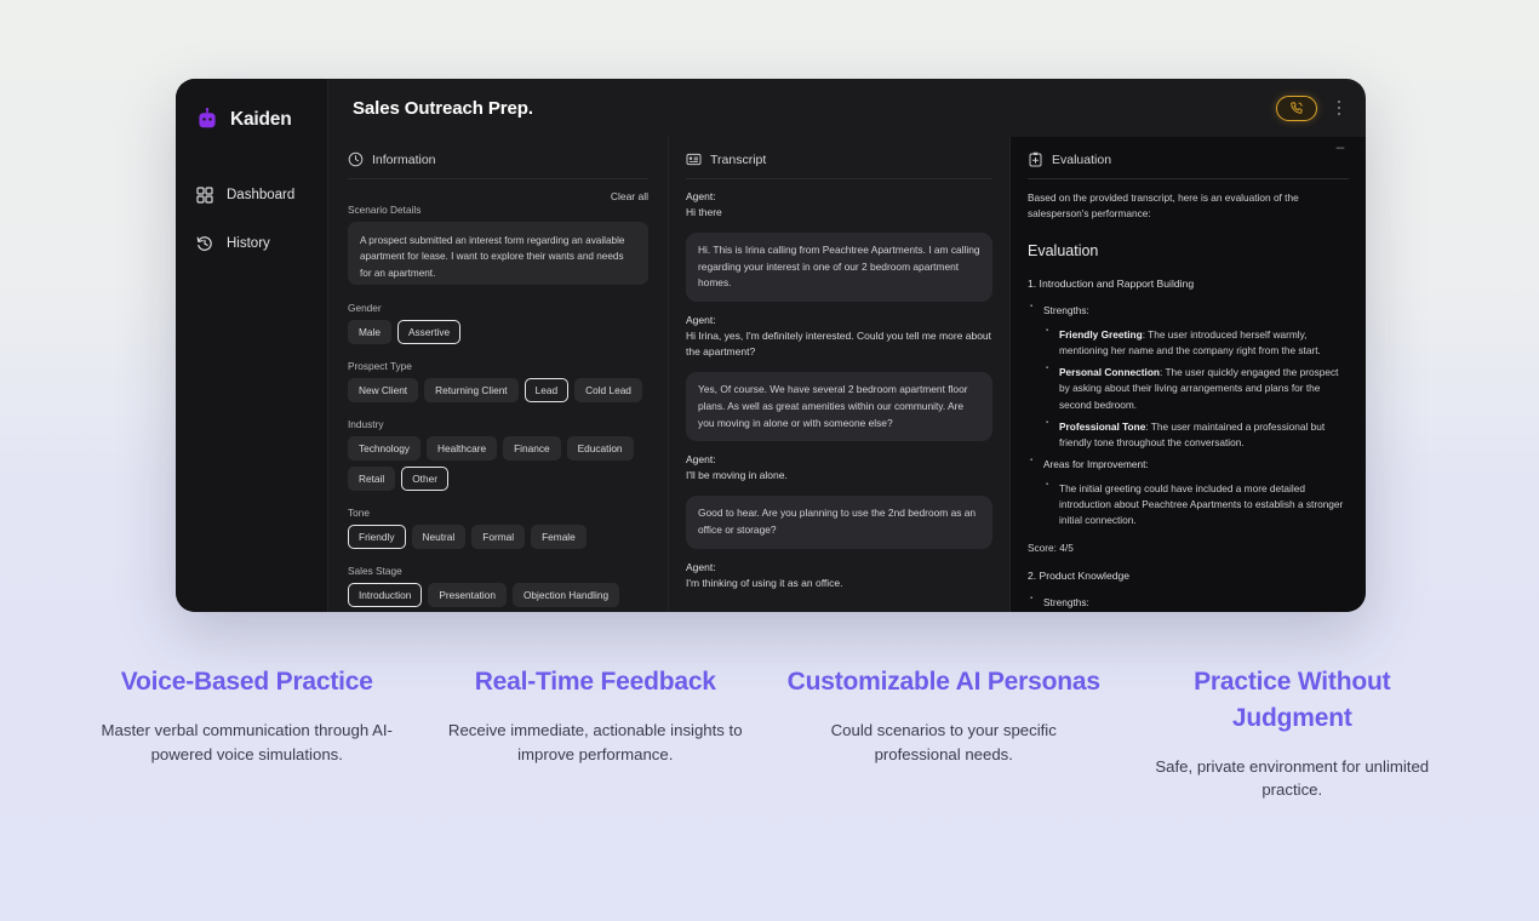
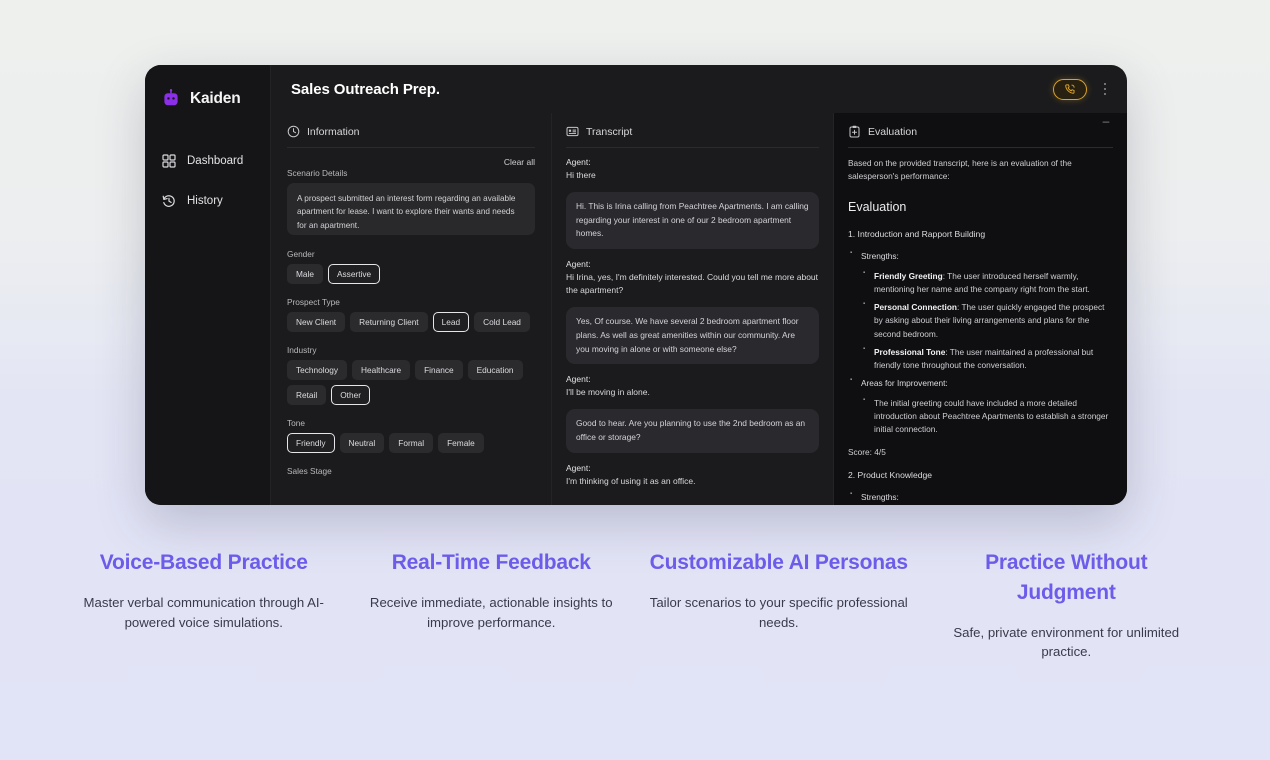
  Kaiden
  Dashboard
  History
  Sales Outreach Prep.
  Information
  Clear all
  Scenario Details
  A prospect submitted an interest form regarding an available apartment for lease. I want to explore their wants and needs for an apartment.
  Gender
  Male
  Assertive
  Prospect Type
  New Client
  Returning Client
  Lead
  Cold Lead
  Industry
  Technology
  Healthcare
  Finance
  Education
  Retail
  Other
  Tone
  Friendly
  Neutral
  Formal
  Female
  Sales Stage
- Introduction
- Presentation
- Objection Handling
  Transcript
  Agent:
  Hi there
  Hi. This is Irina calling from Peachtree Apartments. I am calling regarding your interest in one of our 2 bedroom apartment homes.
  Agent:
  Hi Irina, yes, I'm definitely interested. Could you tell me more about the apartment?
  Yes, Of course. We have several 2 bedroom apartment floor plans. As well as great amenities within our community. Are you moving in alone or with someone else?
  Agent:
  I'll be moving in alone.
  Good to hear. Are you planning to use the 2nd bedroom as an office or storage?
  Agent:
  I'm thinking of using it as an office.
  Evaluation
  –
  Based on the provided transcript, here is an evaluation of the salesperson's performance:
  Evaluation
  1. Introduction and Rapport Building
  Strengths:
  Friendly Greeting: The user introduced herself warmly, mentioning her name and the company right from the start.
  Personal Connection: The user quickly engaged the prospect by asking about their living arrangements and plans for the second bedroom.
  Professional Tone: The user maintained a professional but friendly tone throughout the conversation.
  Areas for Improvement:
  The initial greeting could have included a more detailed introduction about Peachtree Apartments to establish a stronger initial connection.
  Score: 4/5
  2. Product Knowledge
  Strengths:
  Voice-Based Practice
  Master verbal communication through AI-powered voice simulations.
  Real-Time Feedback
  Receive immediate, actionable insights to improve performance.
  Customizable AI Personas
- Could scenarios to your specific professional needs.
+ Tailor scenarios to your specific professional needs.
  Practice Without Judgment
  Safe, private environment for unlimited practice.
